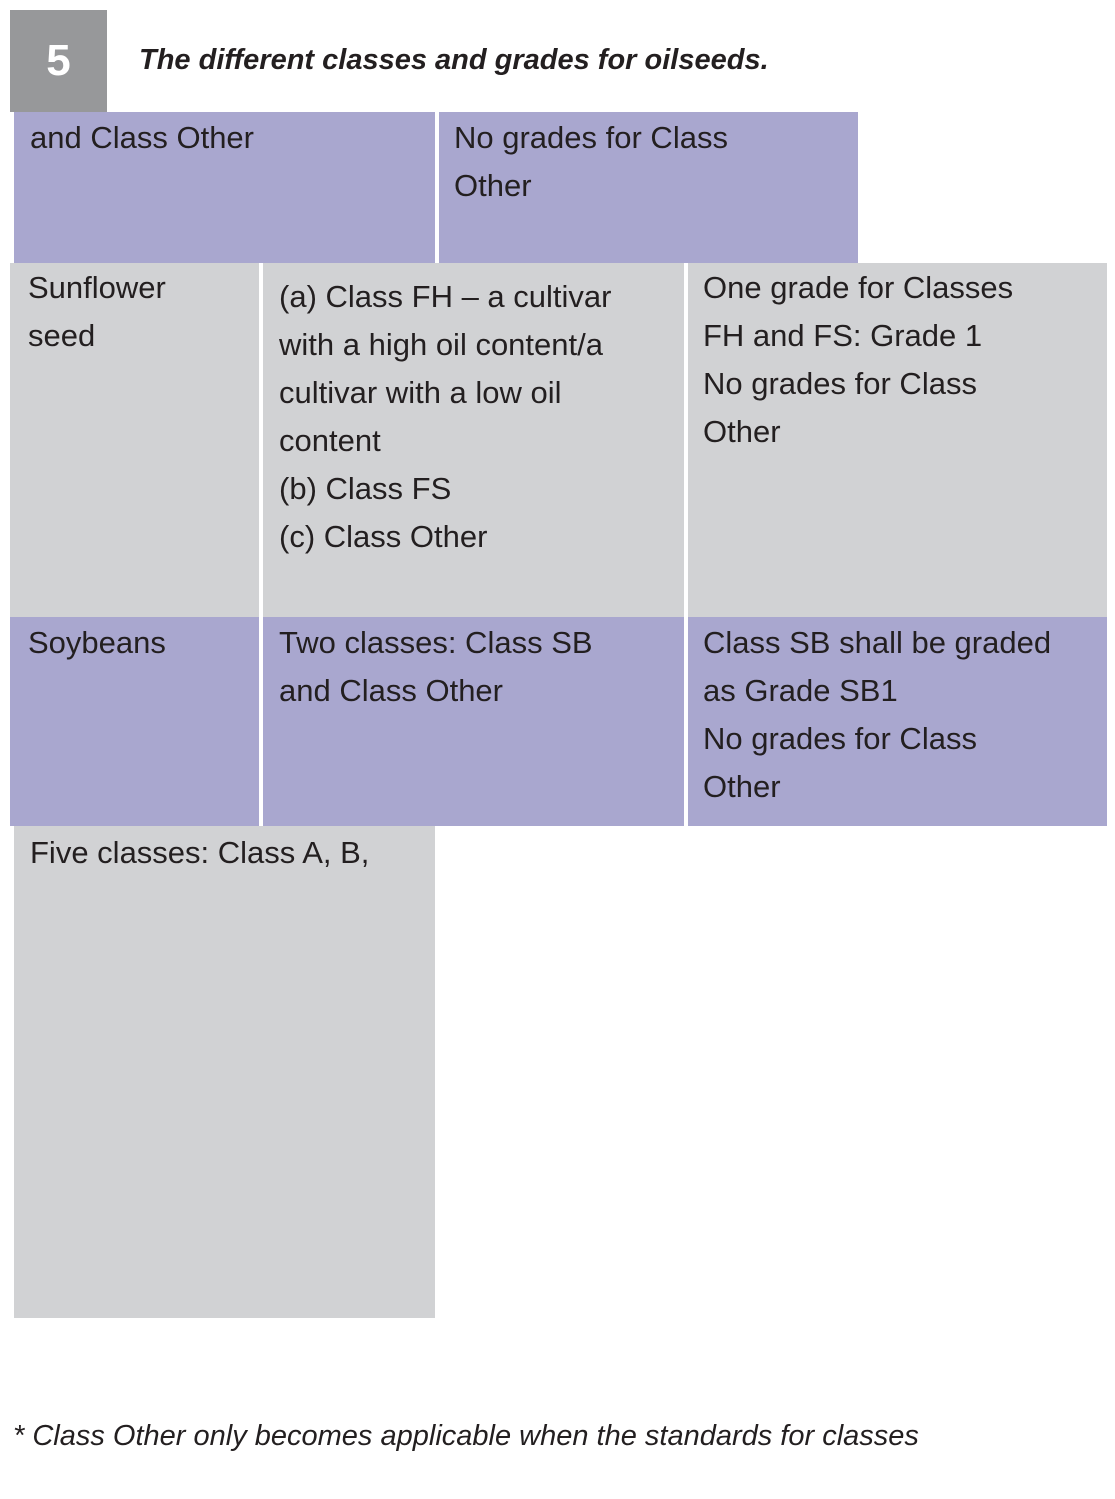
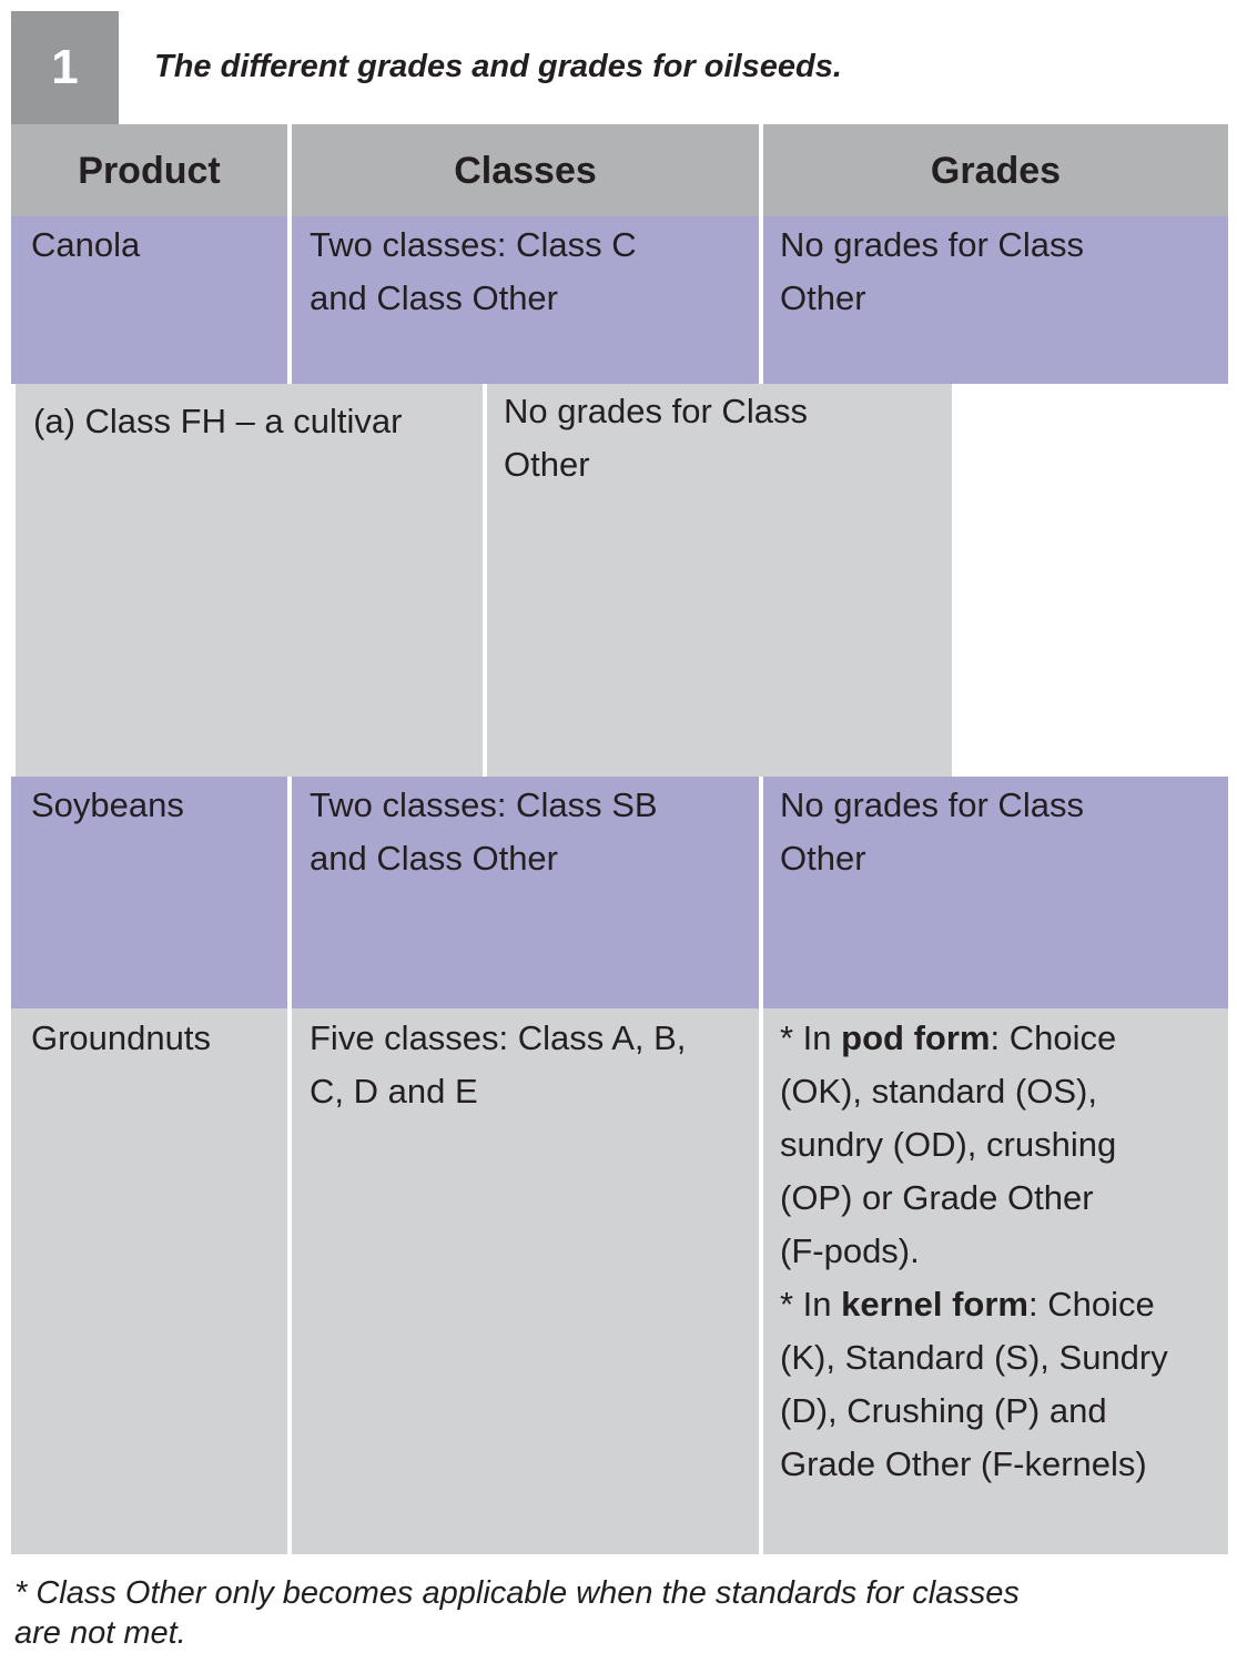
- 5
+ 1
- The different classes and grades for oilseeds.
+ The different grades and grades for oilseeds.
+ Product
+ Classes
+ Grades
+ Canola
+ Two classes: Class C
  and Class Other
  No grades for Class
  Other
- Sunflower
- seed
  (a) Class FH – a cultivar
- with a high oil content/a
- cultivar with a low oil
- content
- (b) Class FS
- (c) Class Other
- One grade for Classes
- FH and FS: Grade 1
  No grades for Class
  Other
  Soybeans
  Two classes: Class SB
  and Class Other
- Class SB shall be graded
- as Grade SB1
  No grades for Class
  Other
+ Groundnuts
  Five classes: Class A, B,
+ C, D and E
+ * In pod form: Choice
+ (OK), standard (OS),
+ sundry (OD), crushing
+ (OP) or Grade Other
+ (F-pods).
+ * In kernel form: Choice
+ (K), Standard (S), Sundry
+ (D), Crushing (P) and
+ Grade Other (F-kernels)
  * Class Other only becomes applicable when the standards for classes
+ are not met.
